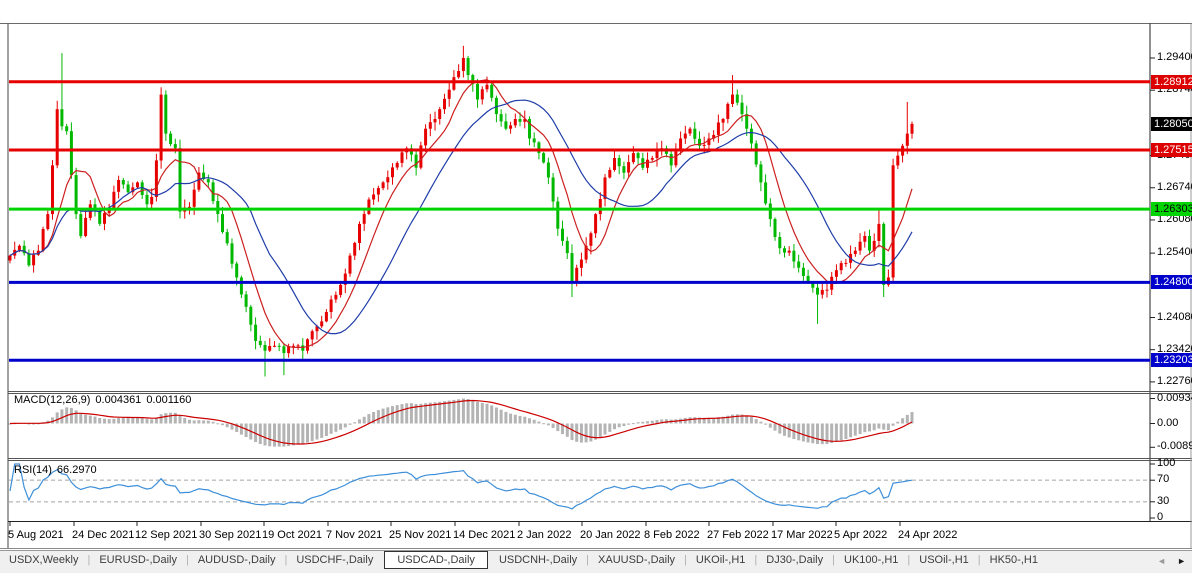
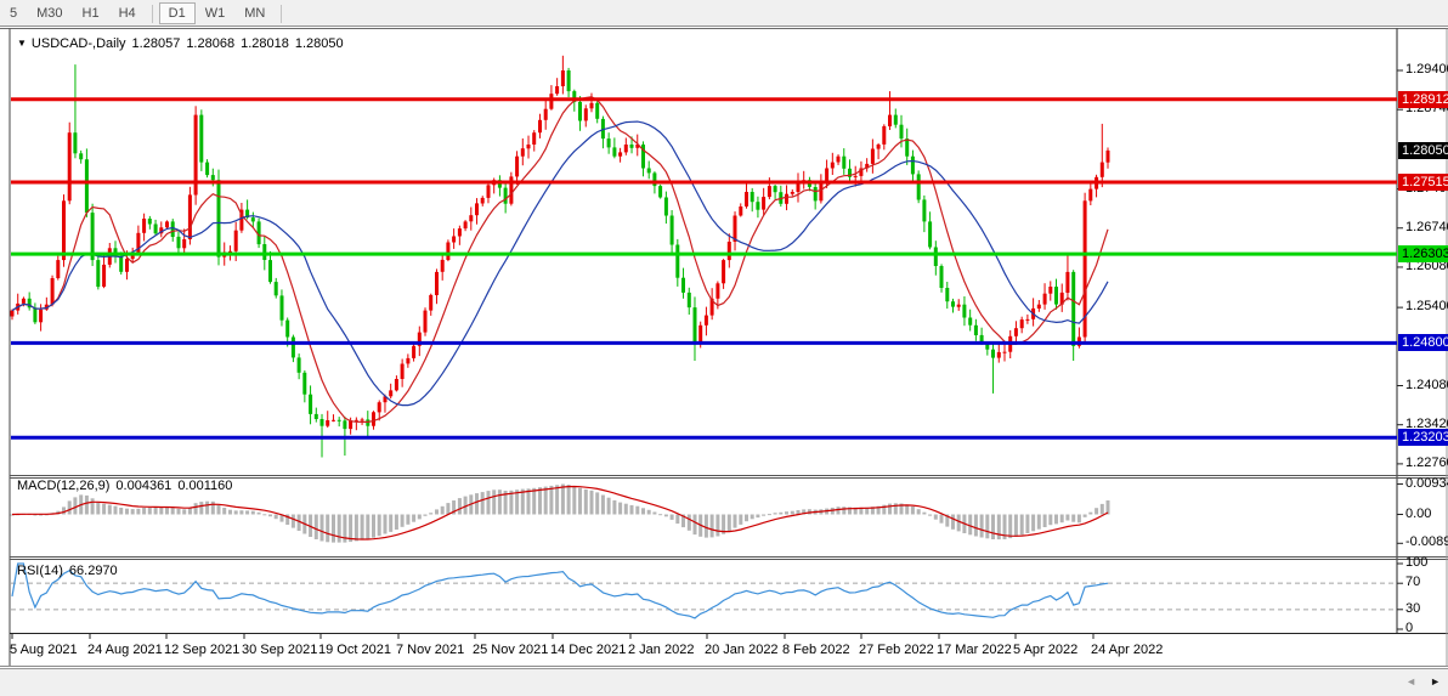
+ 5 M30 H1 H4 D1 W1 MN
+ ▼ USDCAD-,Daily 1.28057 1.28068 1.28018 1.28050
  MACD(12,26,9) 0.004361 0.001160
  RSI(14) 66.2970
- USDX,Weekly | EURUSD-,Daily | AUDUSD-,Daily | USDCHF-,Daily USDCAD-,Daily USDCNH-,Daily | XAUUSD-,Daily | UKOil-,H1 | DJ30-,Daily | UK100-,H1 | USOil-,H1 | HK50-,H1
  ◄ ►
  1.2940
  1.2874
  1.2674
  1.2608
  1.2540
  1.2408
  1.2342
  1.2276
  0.0093
  0.00
  -0.0089
  100
  70
  30
  0
  1.28912
  1.28050
  1.27515
  1.26303
  1.24800
  1.23203
  5 Aug 2021
- 24 Dec 2021
+ 24 Aug 2021
  12 Sep 2021
  30 Sep 2021
  19 Oct 2021
  7 Nov 2021
  25 Nov 2021
  14 Dec 2021
  2 Jan 2022
  20 Jan 2022
  8 Feb 2022
  27 Feb 2022
  17 Mar 2022
  5 Apr 2022
  24 Apr 2022
